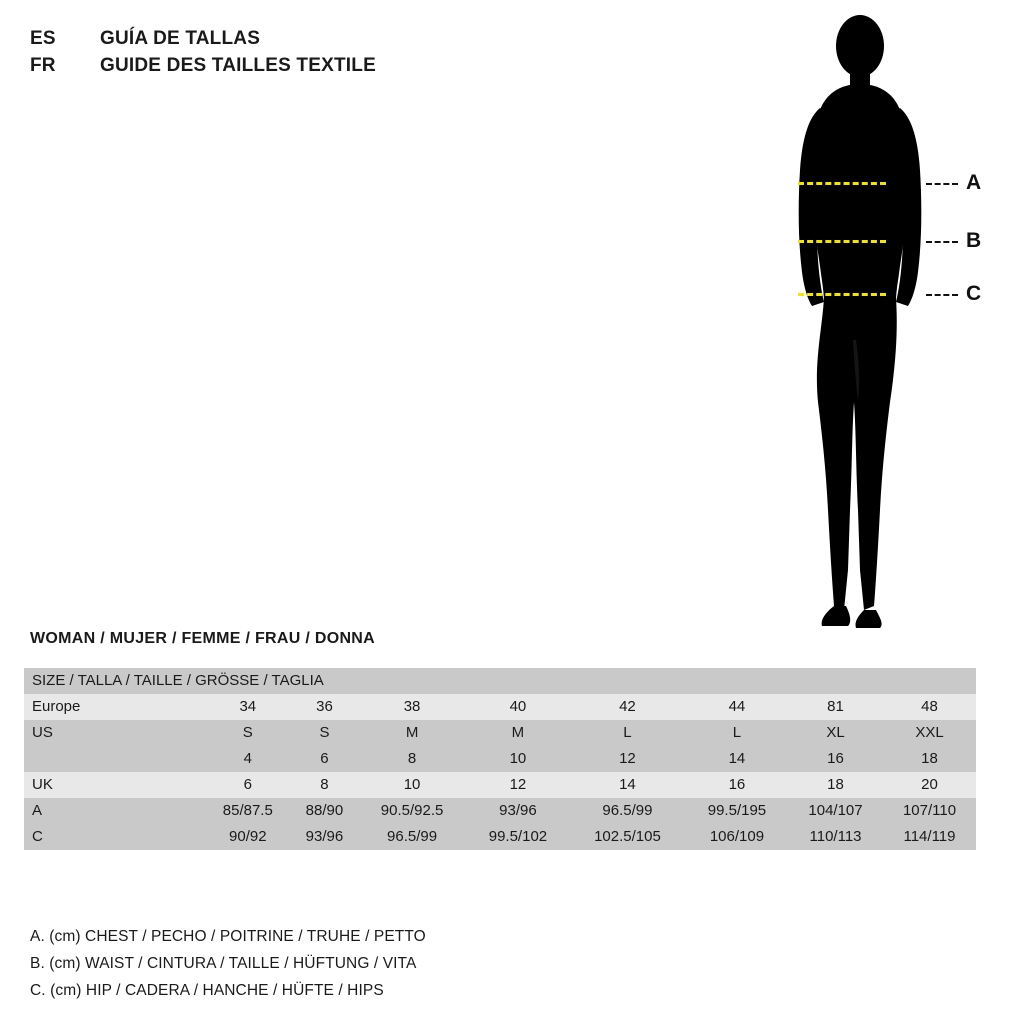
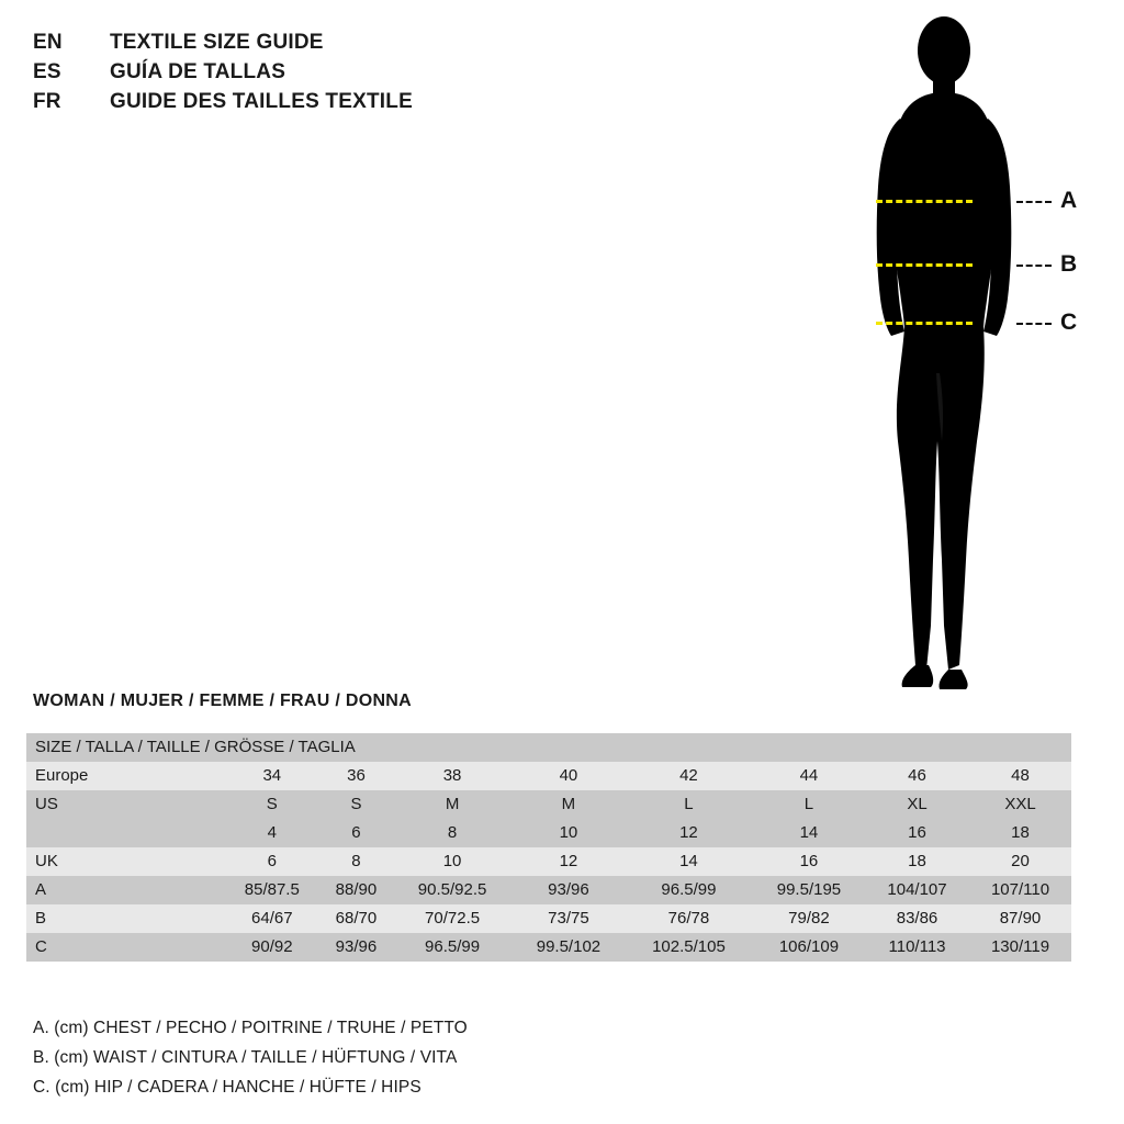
+ EN
+ TEXTILE SIZE GUIDE
  ES
  GUÍA DE TALLAS
  FR
  GUIDE DES TAILLES TEXTILE
  A
  B
  C
  WOMAN / MUJER / FEMME / FRAU / DONNA
  SIZE / TALLA / TAILLE / GRÖSSE / TAGLIA
- Europe	34	36	38	40	42	44	81	48
+ Europe	34	36	38	40	42	44	46	48
  US	S	S	M	M	L	L	XL	XXL
  	4	6	8	10	12	14	16	18
  UK	6	8	10	12	14	16	18	20
  A	85/87.5	88/90	90.5/92.5	93/96	96.5/99	99.5/195	104/107	107/110
+ B	64/67	68/70	70/72.5	73/75	76/78	79/82	83/86	87/90
- C	90/92	93/96	96.5/99	99.5/102	102.5/105	106/109	110/113	114/119
+ C	90/92	93/96	96.5/99	99.5/102	102.5/105	106/109	110/113	130/119
  A. (cm) CHEST / PECHO / POITRINE / TRUHE / PETTO
  B. (cm) WAIST / CINTURA / TAILLE / HÜFTUNG / VITA
  C. (cm) HIP / CADERA / HANCHE / HÜFTE / HIPS
